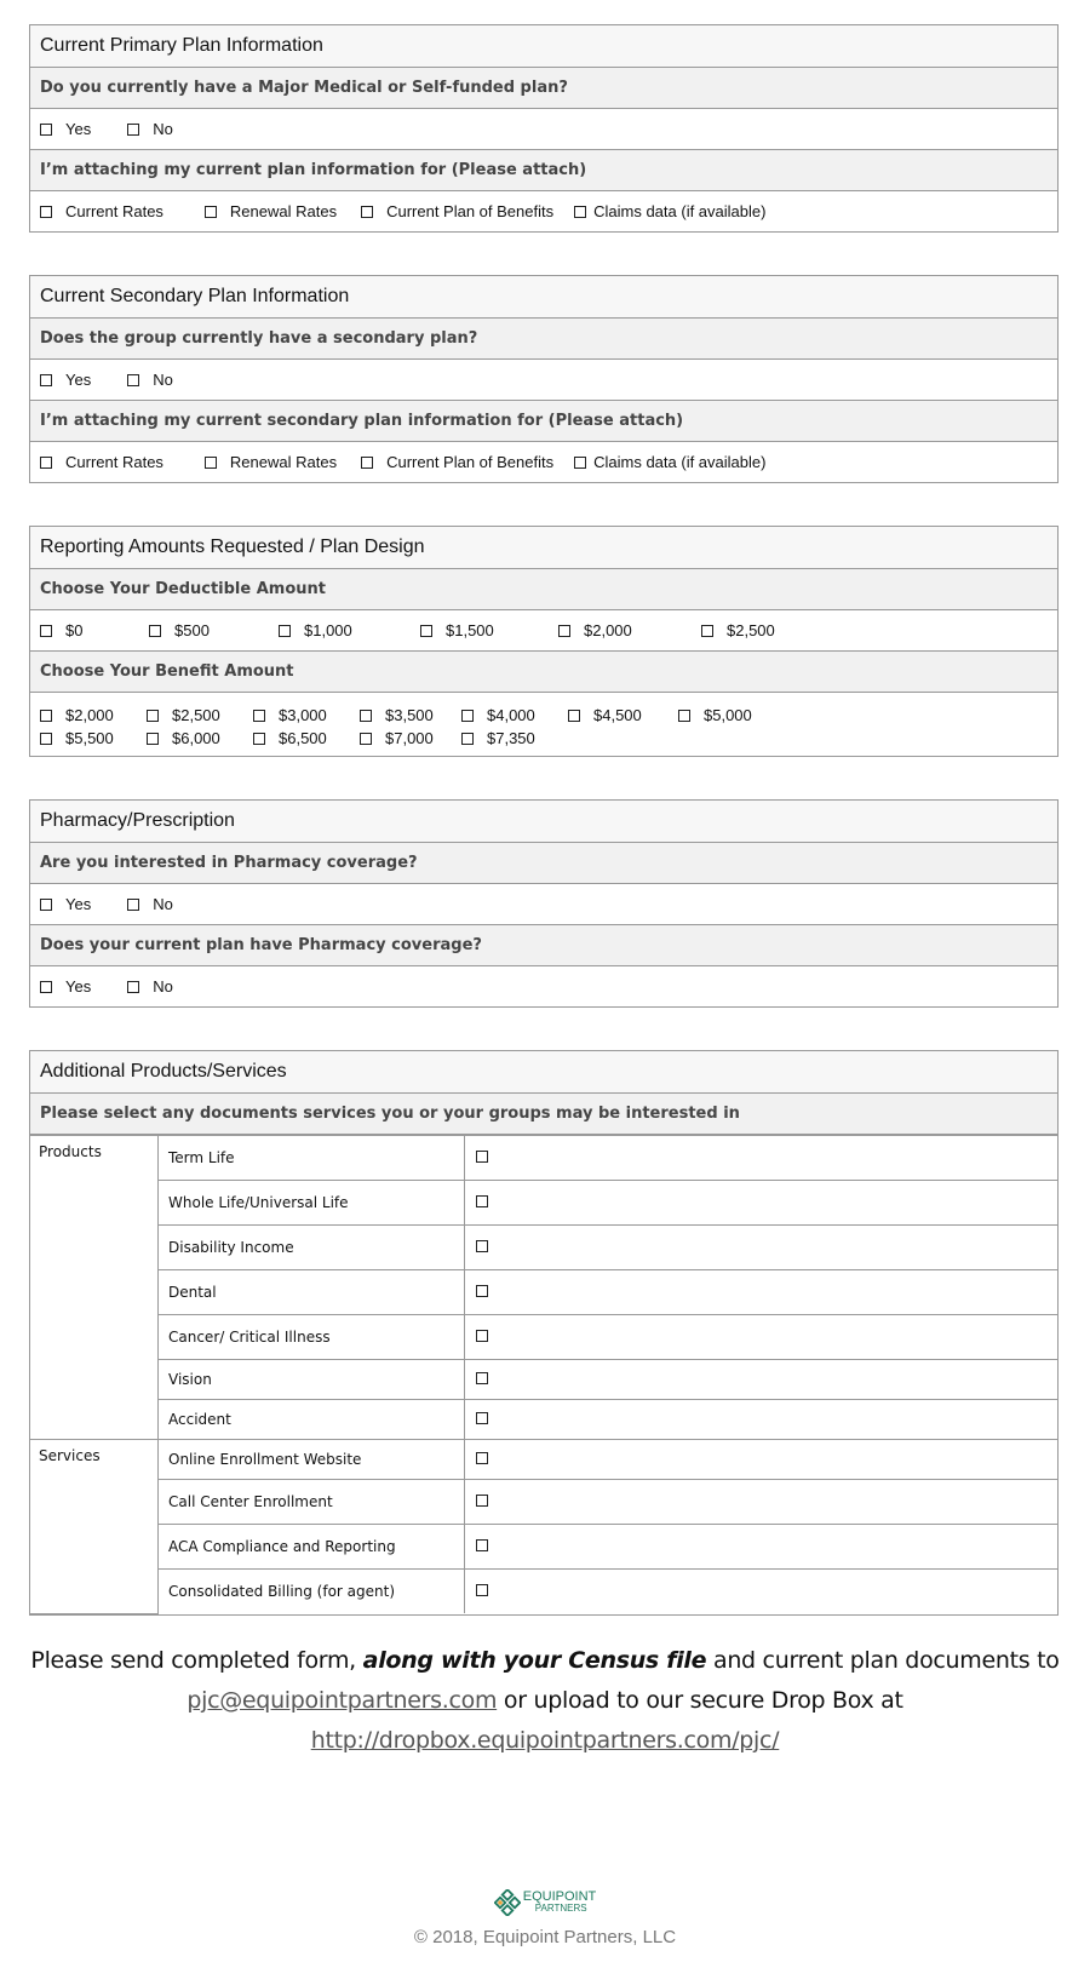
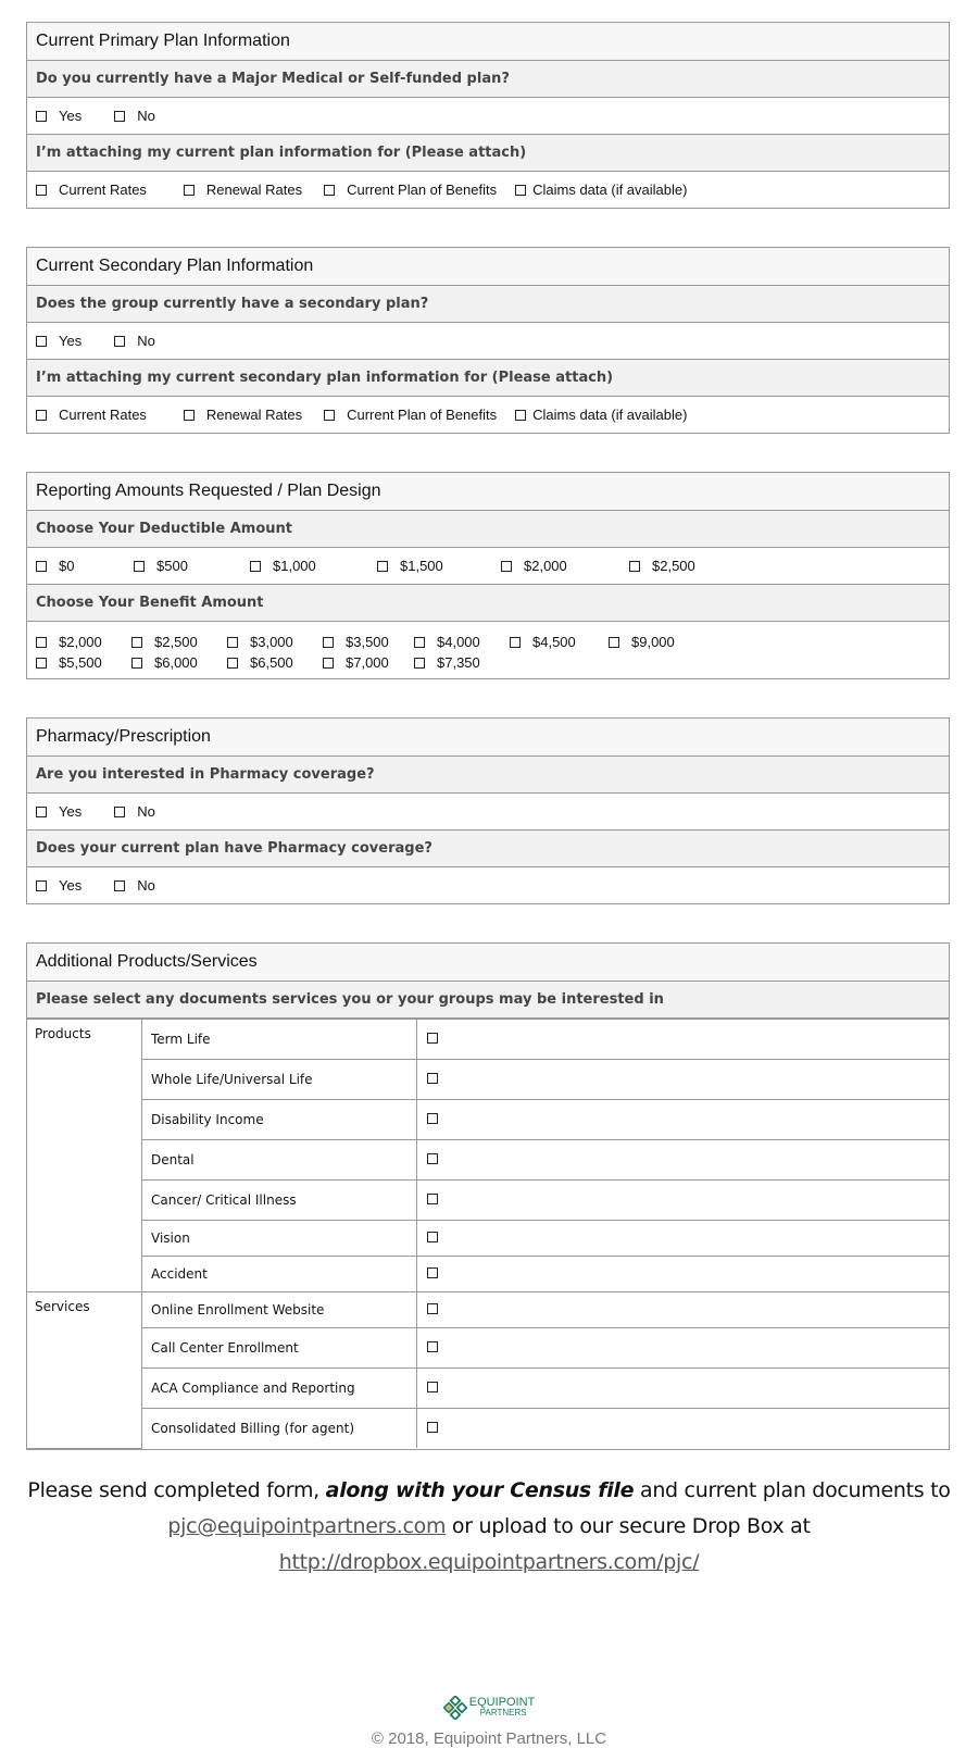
  Current Primary Plan Information
  Do you currently have a Major Medical or Self-funded plan?
  Yes
  No
  I’m attaching my current plan information for (Please attach)
  Current Rates
  Renewal Rates
  Current Plan of Benefits
  Claims data (if available)
  Current Secondary Plan Information
  Does the group currently have a secondary plan?
  Yes
  No
  I’m attaching my current secondary plan information for (Please attach)
  Current Rates
  Renewal Rates
  Current Plan of Benefits
  Claims data (if available)
  Reporting Amounts Requested / Plan Design
  Choose Your Deductible Amount
  $0
  $500
  $1,000
  $1,500
  $2,000
  $2,500
  Choose Your Benefit Amount
  $2,000
  $2,500
  $3,000
  $3,500
  $4,000
  $4,500
- $5,000
+ $9,000
  $5,500
  $6,000
  $6,500
  $7,000
  $7,350
  Pharmacy/Prescription
  Are you interested in Pharmacy coverage?
  Yes
  No
  Does your current plan have Pharmacy coverage?
  Yes
  No
  Additional Products/Services
  Please select any documents services you or your groups may be interested in
  Products	Term Life
  Whole Life/Universal Life
  Disability Income
  Dental
  Cancer/ Critical Illness
  Vision
  Accident
  Services	Online Enrollment Website
  Call Center Enrollment
  ACA Compliance and Reporting
  Consolidated Billing (for agent)
  Please send completed form, along with your Census file and current plan documents to
  pjc@equipointpartners.com or upload to our secure Drop Box at
  http://dropbox.equipointpartners.com/pjc/
  EQUIPOINT
  PARTNERS
  © 2018, Equipoint Partners, LLC
